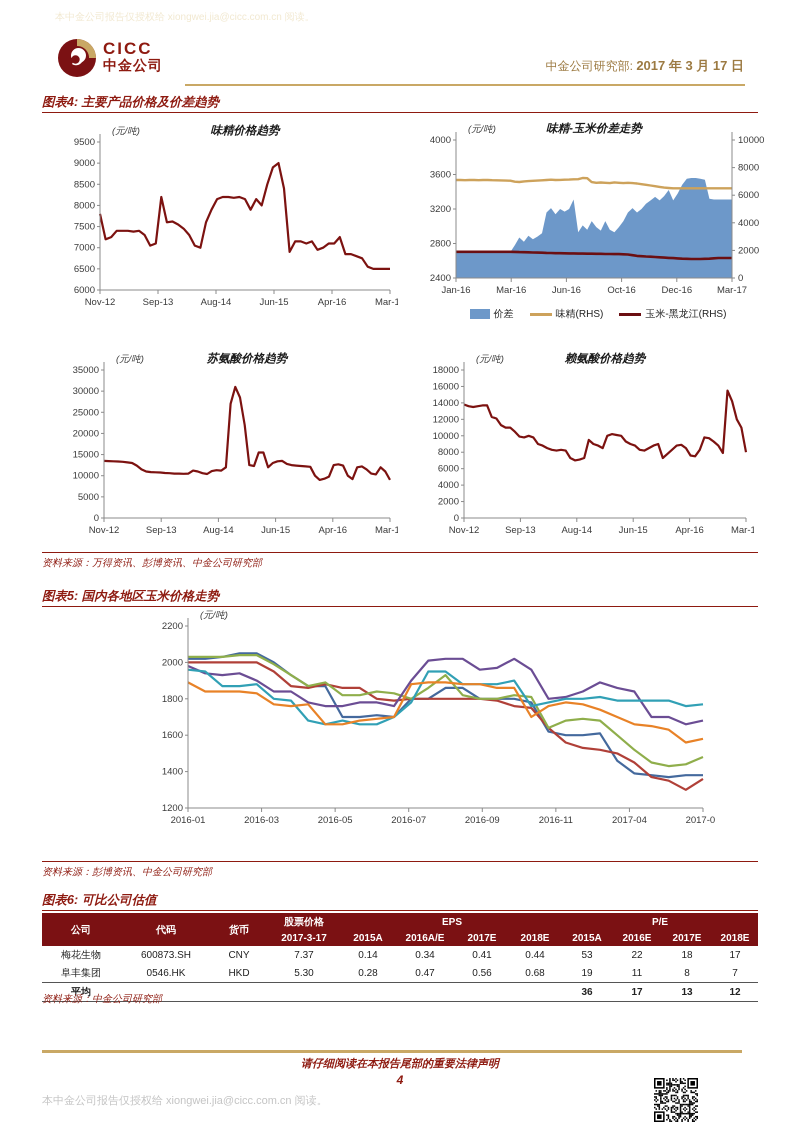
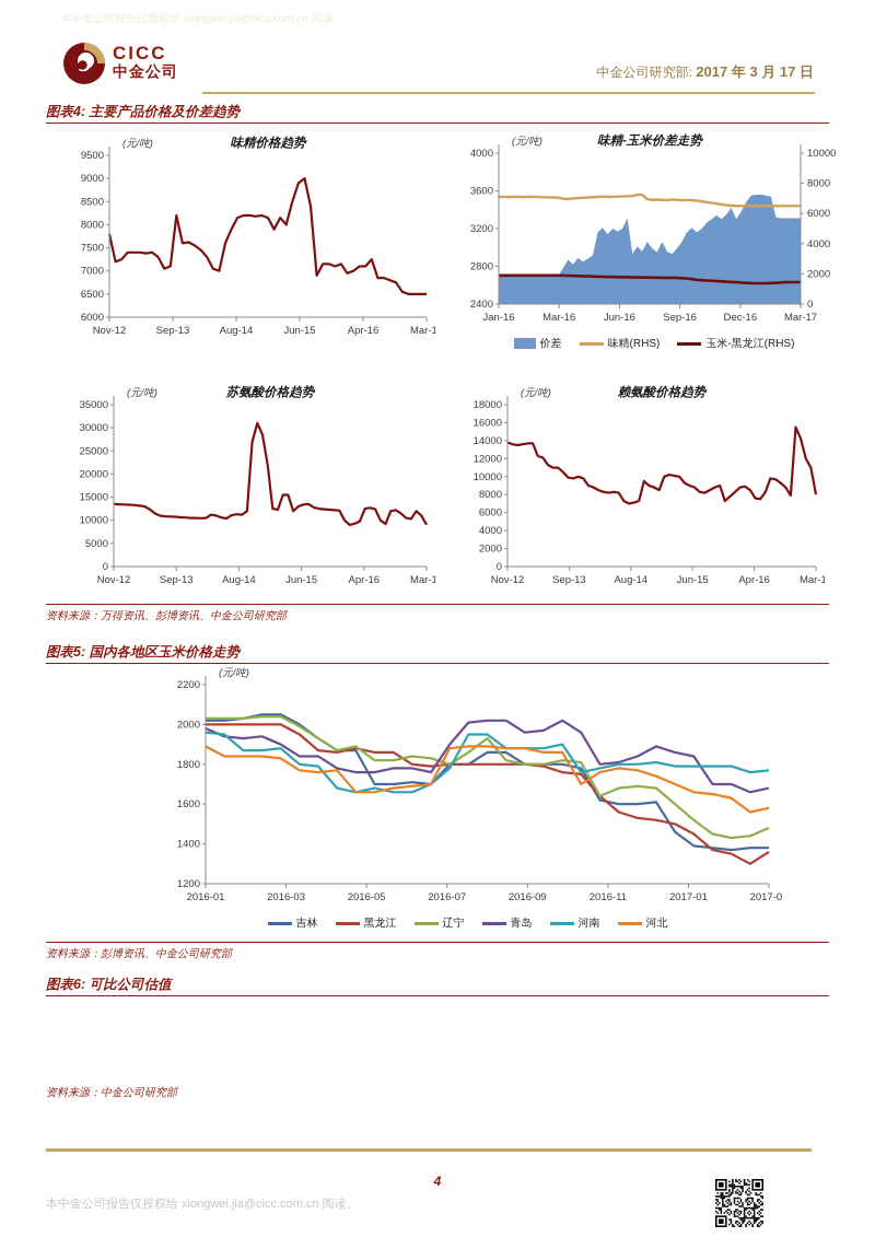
  本中金公司报告仅授权给 xiongwei.jia@cicc.com.cn 阅读。
  CICC
  中金公司
  中金公司研究部: 2017 年 3 月 17 日
  图表4: 主要产品价格及价差趋势
  6000
  6500
  7000
  7500
  8000
  8500
  9000
  9500
  Nov-12
  Sep-13
  Aug-14
  Jun-15
  Apr-16
  Mar-1
  味精价格趋势
  (元/吨)
  2400
  2800
  3200
  3600
  4000
  0
  2000
  4000
  6000
  8000
  10000
  Jan-16
  Mar-16
  Jun-16
- Oct-16
+ Sep-16
  Dec-16
  Mar-17
  味精-玉米价差走势
  (元/吨)
  价差
  味精(RHS)
  玉米-黑龙江(RHS)
  0
  5000
  10000
  15000
  20000
  25000
  30000
  35000
  Nov-12
  Sep-13
  Aug-14
  Jun-15
  Apr-16
  Mar-1
  苏氨酸价格趋势
  (元/吨)
  0
  2000
  4000
  6000
  8000
  10000
  12000
  14000
  16000
  18000
  Nov-12
  Sep-13
  Aug-14
  Jun-15
  Apr-16
  Mar-1
  赖氨酸价格趋势
  (元/吨)
  资料来源：万得资讯、彭博资讯、中金公司研究部
  图表5: 国内各地区玉米价格走势
  1200
  1400
  1600
  1800
  2000
  2200
  2016-01
  2016-03
  2016-05
  2016-07
  2016-09
  2016-11
- 2017-04
+ 2017-01
  2017-0
  (元/吨)
+ 吉林
+ 黑龙江
+ 辽宁
+ 青岛
+ 河南
+ 河北
  资料来源：彭博资讯、中金公司研究部
  图表6: 可比公司估值
- 公司	代码	货币	股票价格	EPS	P/E
- 2017-3-17	2015A	2016A/E	2017E	2018E	2015A	2016E	2017E	2018E
- 梅花生物	600873.SH	CNY	7.37	0.14	0.34	0.41	0.44	53	22	18	17
- 阜丰集团	0546.HK	HKD	5.30	0.28	0.47	0.56	0.68	19	11	8	7
- 平均								36	17	13	12
  资料来源：中金公司研究部
- 请仔细阅读在本报告尾部的重要法律声明
  4
  本中金公司报告仅授权给 xiongwei.jia@cicc.com.cn 阅读。
